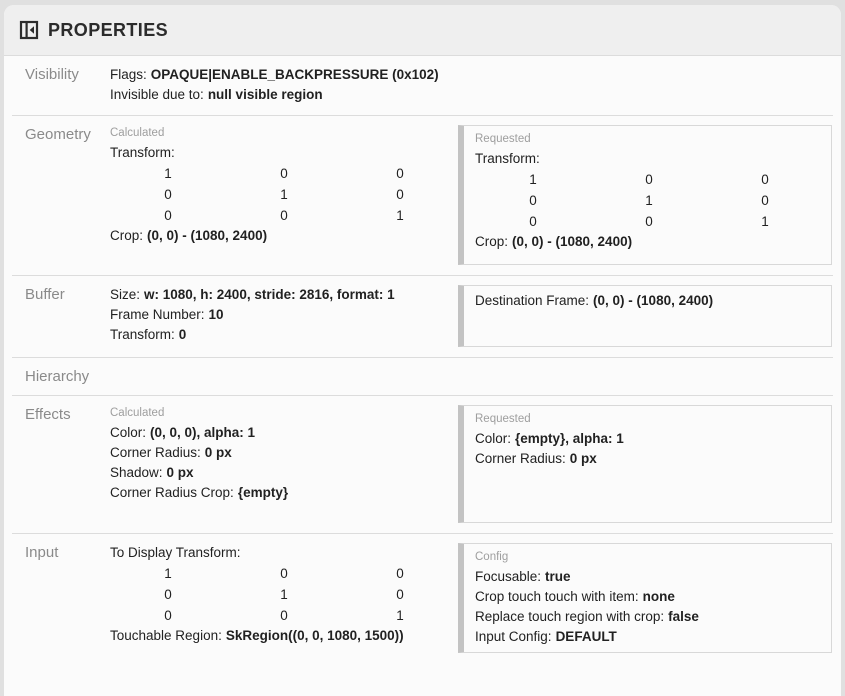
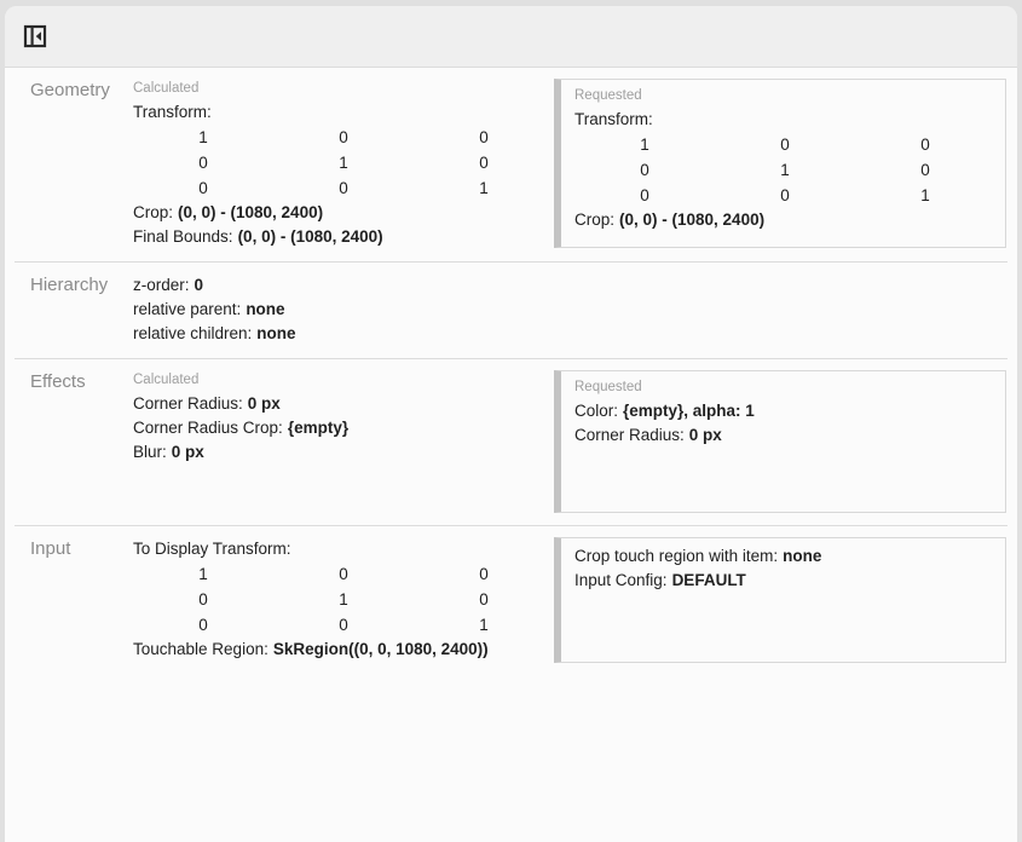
- PROPERTIES
- Visibility
- Flags: OPAQUE|ENABLE_BACKPRESSURE (0x102)
- Invisible due to: null visible region
  Geometry
  Calculated
  Transform:
  1
  0
  0
  0
  1
  0
  0
  0
  1
  Crop: (0, 0) - (1080, 2400)
+ Final Bounds: (0, 0) - (1080, 2400)
  Requested
  Transform:
  1
  0
  0
  0
  1
  0
  0
  0
  1
  Crop: (0, 0) - (1080, 2400)
- Buffer
- Size: w: 1080, h: 2400, stride: 2816, format: 1
- Frame Number: 10
- Transform: 0
- Destination Frame: (0, 0) - (1080, 2400)
  Hierarchy
+ z-order: 0
+ relative parent: none
+ relative children: none
  Effects
  Calculated
- Color: (0, 0, 0), alpha: 1
  Corner Radius: 0 px
- Shadow: 0 px
  Corner Radius Crop: {empty}
+ Blur: 0 px
  Requested
  Color: {empty}, alpha: 1
  Corner Radius: 0 px
  Input
  To Display Transform:
  1
  0
  0
  0
  1
  0
  0
  0
  1
- Touchable Region: SkRegion((0, 0, 1080, 1500))
+ Touchable Region: SkRegion((0, 0, 1080, 2400))
- Config
- Focusable: true
- Crop touch touch with item: none
+ Crop touch region with item: none
- Replace touch region with crop: false
  Input Config: DEFAULT
